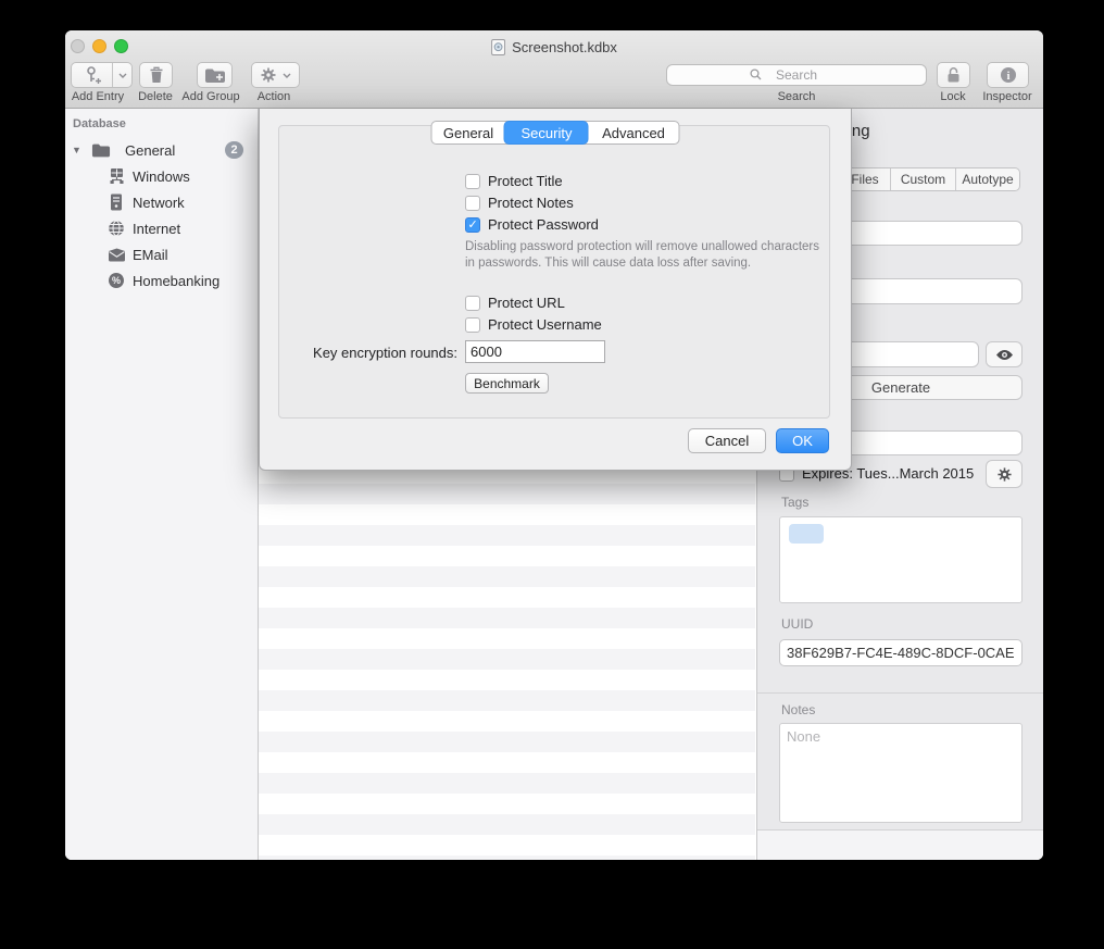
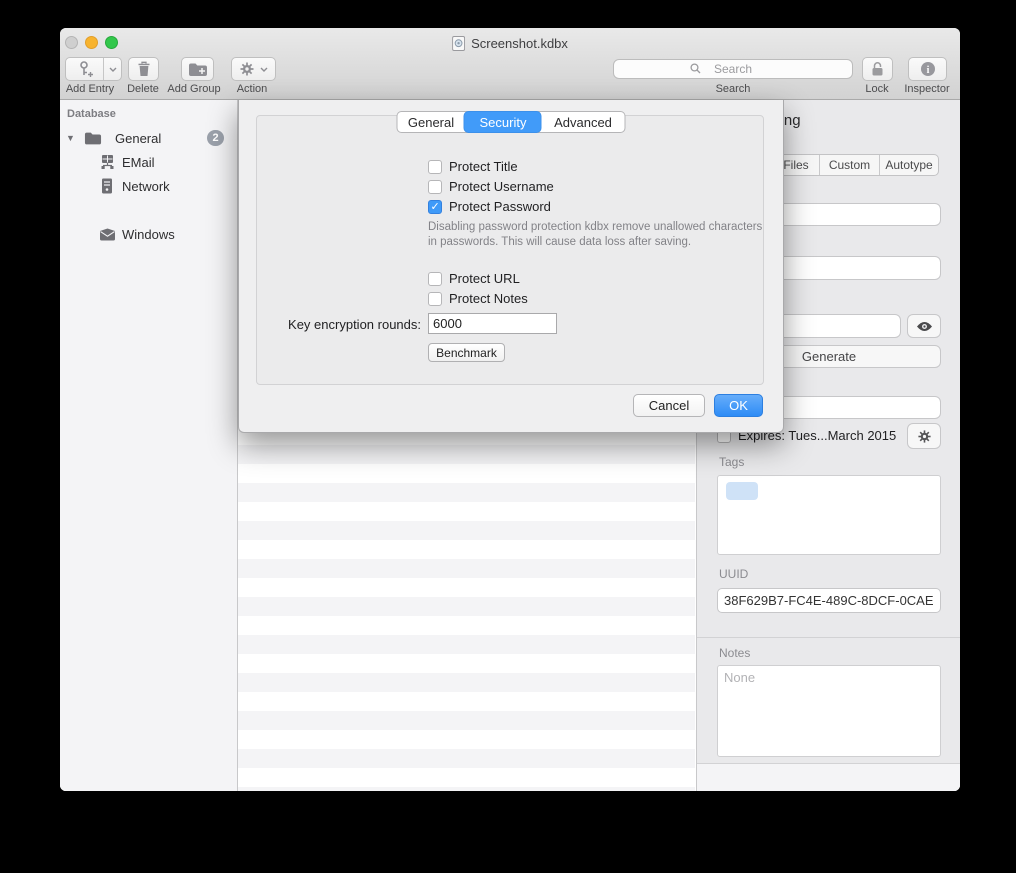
  Screenshot.kdbx
  Add Entry
  Delete
  Add Group
  Action
  Search
  Search
  Lock
  i
  Inspector
  Database
  ▼
  General
  2
- Windows
+ EMail
  Network
- Internet
- EMail
+ Windows
- %
- Homebanking
  Files
  Custom
  Autotype
  Generate
  Expires: Tues...March 2015
  Tags
  UUID
  38F629B7-FC4E-489C-8DCF-0CAE
  Notes
  None
  General
  Security
  Advanced
  Protect Title
- Protect Notes
+ Protect Username
  Protect Password
- Disabling password protection will remove unallowed characters in passwords. This will cause data loss after saving.
+ Disabling password protection kdbx remove unallowed characters in passwords. This will cause data loss after saving.
  Protect URL
- Protect Username
+ Protect Notes
  Key encryption rounds:
  6000
  Benchmark
  Cancel
  OK
